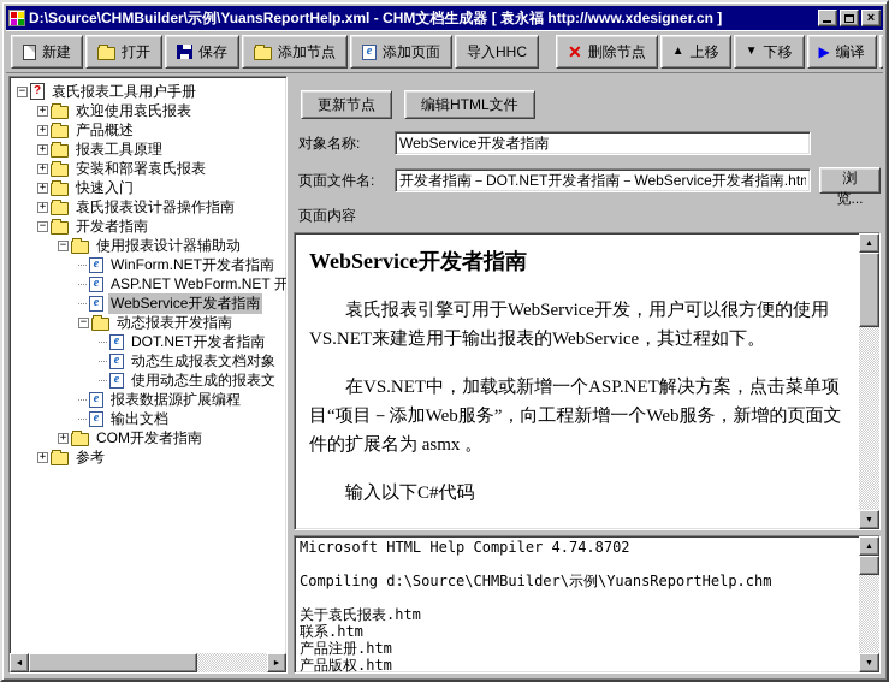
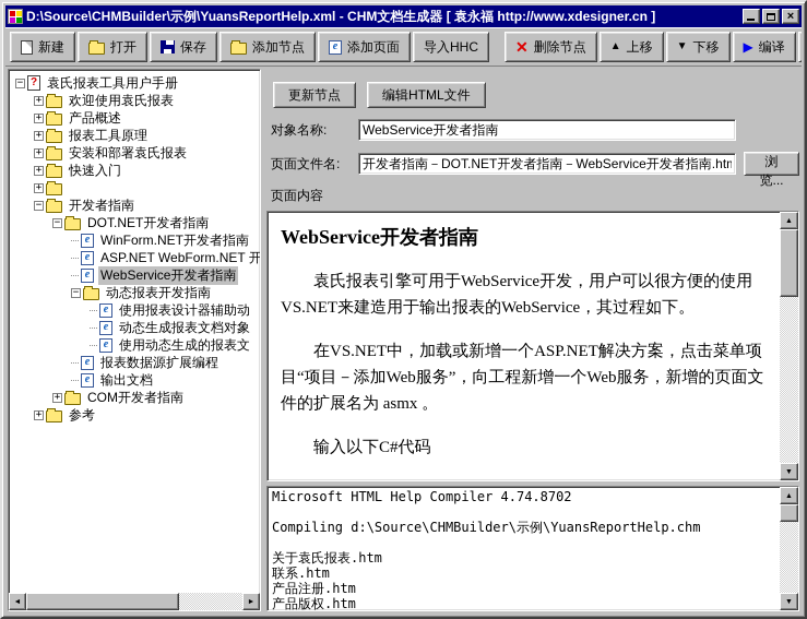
  D:\Source\CHMBuilder\示例\YuansReportHelp.xml - CHM文档生成器 [ 袁永福 http://www.xdesigner.cn ]
  ×
  新建
  打开
  保存
  添加节点
  e
  添加页面
  导入HHC
  ✕
  删除节点
  ▲
  上移
  ▼
  下移
  ▶
  编译
  −
  ?
  袁氏报表工具用户手册
  +
  欢迎使用袁氏报表
  +
  产品概述
  +
  报表工具原理
  +
  安装和部署袁氏报表
  +
  快速入门
  +
- 袁氏报表设计器操作指南
  −
  开发者指南
  −
- 使用报表设计器辅助动
+ DOT.NET开发者指南
  e
  WinForm.NET开发者指南
  e
  ASP.NET WebForm.NET 开
  e
  WebService开发者指南
  −
  动态报表开发指南
  e
- DOT.NET开发者指南
+ 使用报表设计器辅助动
  e
  动态生成报表文档对象
  e
  使用动态生成的报表文
  e
  报表数据源扩展编程
  e
  输出文档
  +
  COM开发者指南
  +
  参考
  更新节点
  编辑HTML文件
  对象名称:
  WebService开发者指南
  页面文件名:
  开发者指南－DOT.NET开发者指南－WebService开发者指南.ht
  浏览...
  页面内容
  WebService开发者指南
  袁氏报表引擎可用于WebService开发，用户可以很方便的使用VS.NET来建造用于输出报表的WebService，其过程如下。
  在VS.NET中，加载或新增一个ASP.NET解决方案，点击菜单项目“项目－添加Web服务”，向工程新增一个Web服务，新增的页面文件的扩展名为 asmx 。
  输入以下C#代码
  Microsoft HTML Help Compiler 4.74.8702
  Compiling d:\Source\CHMBuilder\示例\YuansReportHelp.chm
  关于袁氏报表.htm
  联系.htm
  产品注册.htm
  产品版权.htm
